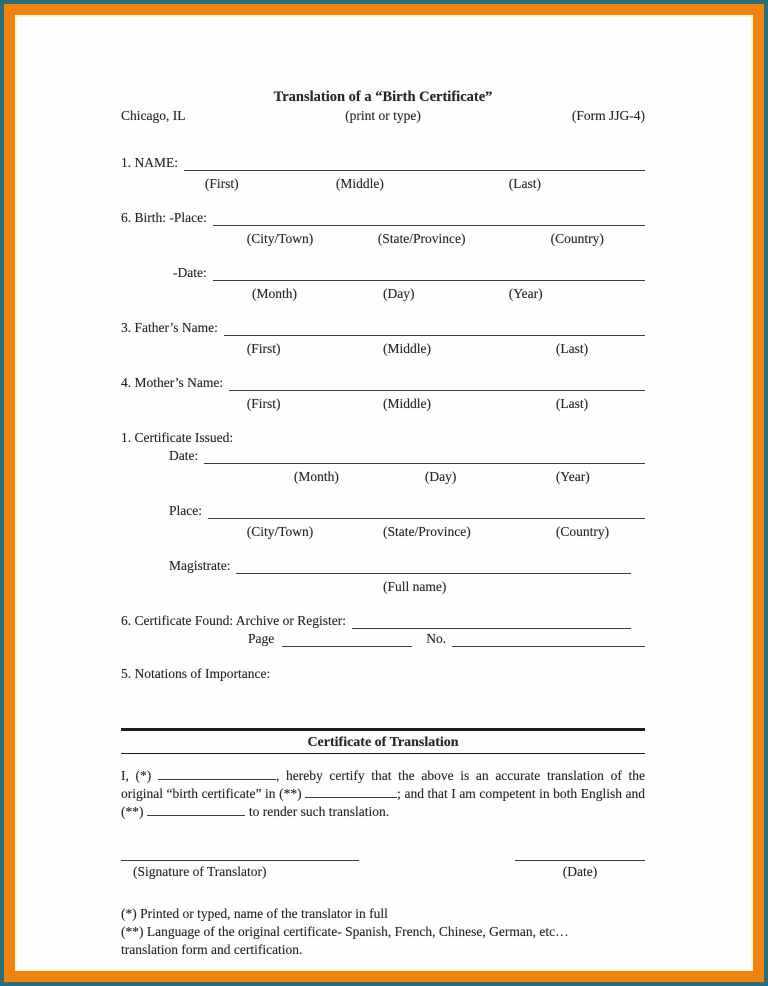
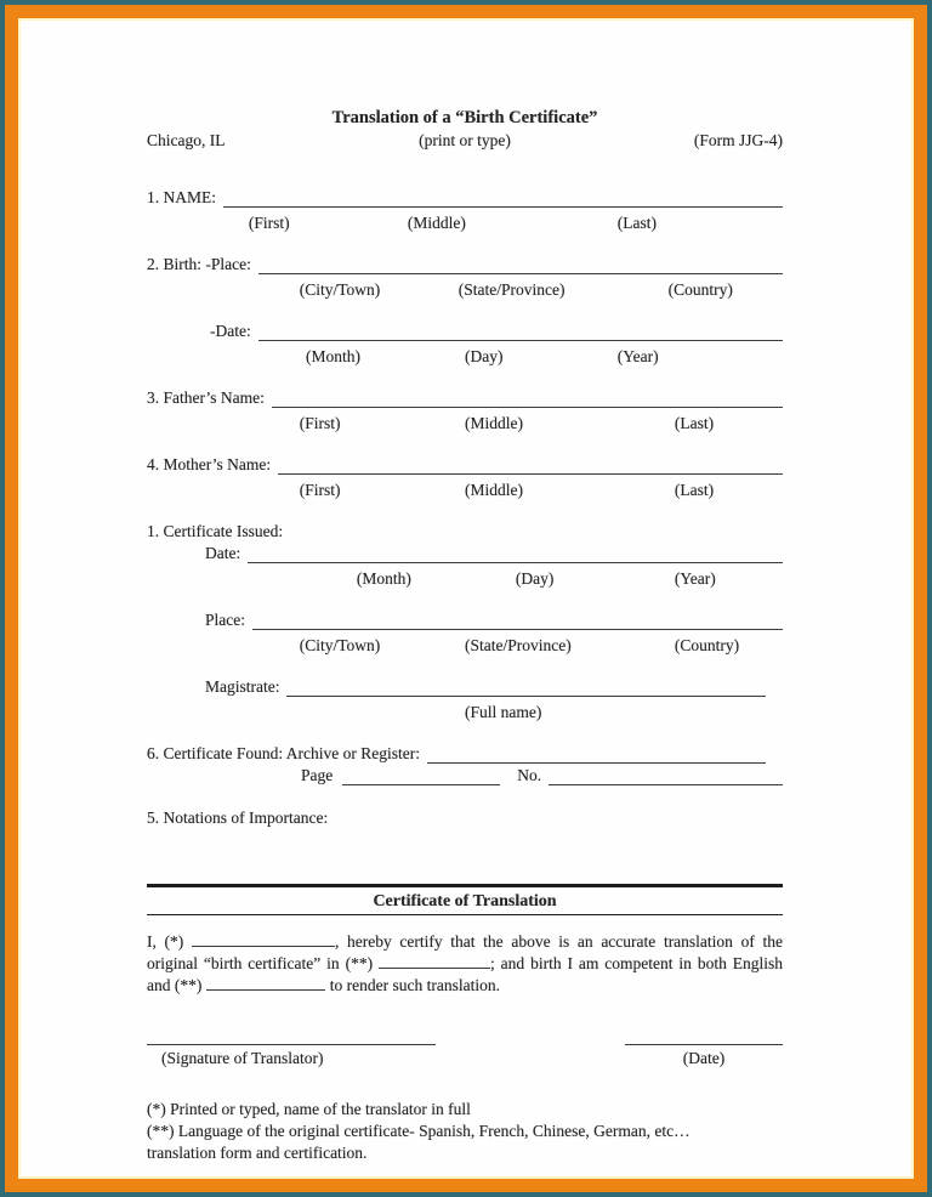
  Translation of a “Birth Certificate”
  Chicago, IL
  (print or type)
  (Form JJG-4)
  1. NAME:
  (First)
  (Middle)
  (Last)
- 6. Birth: -Place:
+ 2. Birth: -Place:
  (City/Town)
  (State/Province)
  (Country)
  -Date:
  (Month)
  (Day)
  (Year)
  3. Father’s Name:
  (First)
  (Middle)
  (Last)
  4. Mother’s Name:
  (First)
  (Middle)
  (Last)
  1. Certificate Issued:
  Date:
  (Month)
  (Day)
  (Year)
  Place:
  (City/Town)
  (State/Province)
  (Country)
  Magistrate:
  (Full name)
  6. Certificate Found: Archive or Register:
  Page
  No.
  5. Notations of Importance:
  Certificate of Translation
- I, (*) , hereby certify that the above is an accurate translation of the original “birth certificate” in (**) ; and that I am competent in both English and (**) to render such translation.
+ I, (*) , hereby certify that the above is an accurate translation of the original “birth certificate” in (**) ; and birth I am competent in both English and (**) to render such translation.
  (Signature of Translator)
  (Date)
  (*) Printed or typed, name of the translator in full
  (**) Language of the original certificate- Spanish, French, Chinese, German, etc…
  translation form and certification.
